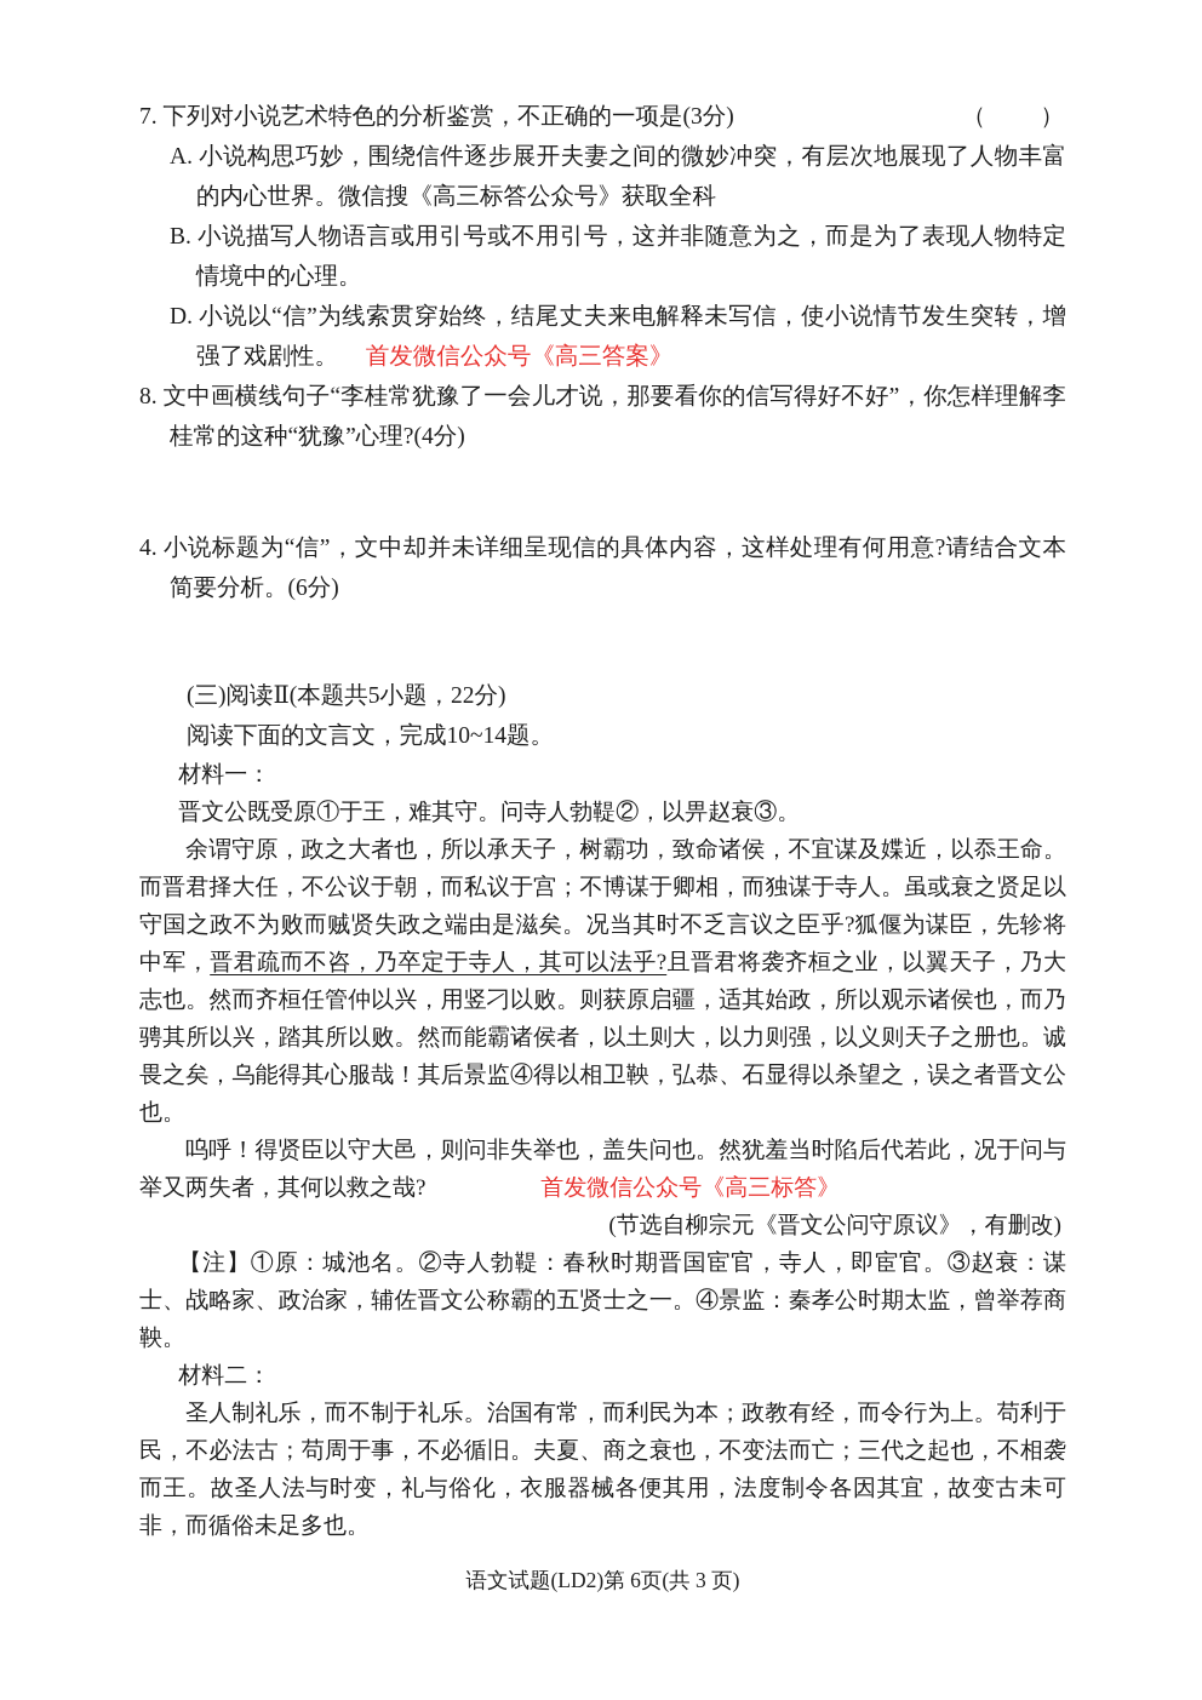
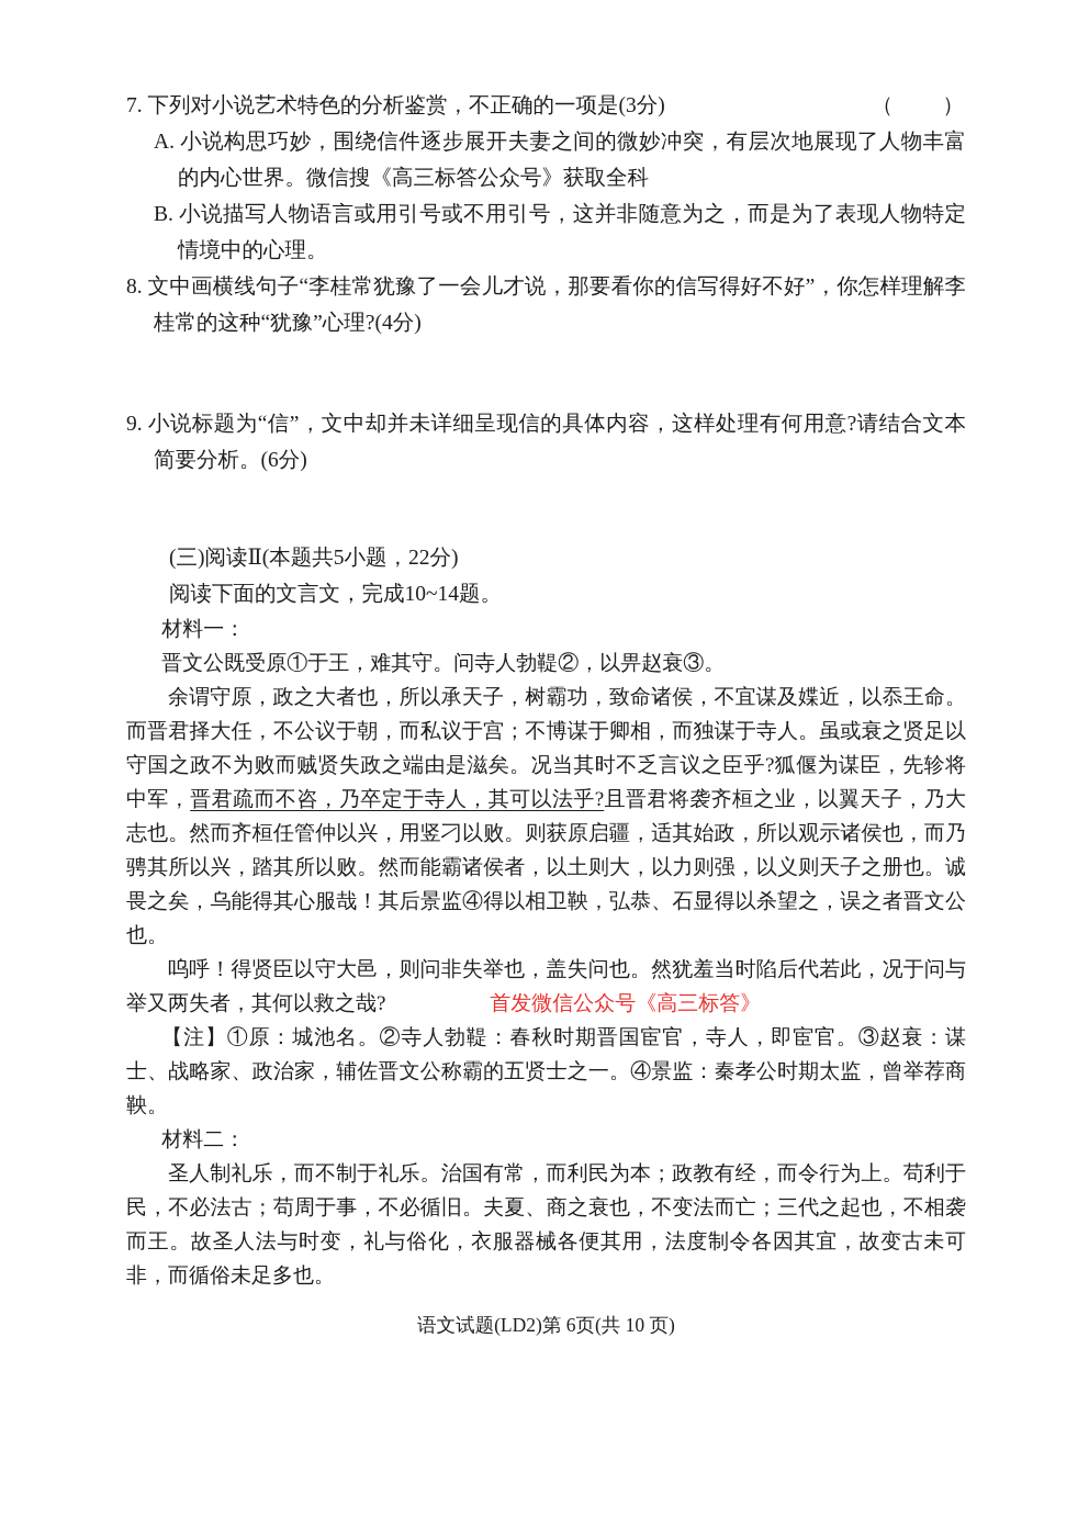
  7. 下列对小说艺术特色的分析鉴赏，不正确的一项是(3分)
  （ ）
  A. 小说构思巧妙，围绕信件逐步展开夫妻之间的微妙冲突，有层次地展现了人物丰富的内心世界。微信搜《高三标答公众号》获取全科
  B. 小说描写人物语言或用引号或不用引号，这并非随意为之，而是为了表现人物特定情境中的心理。
- D. 小说以“信”为线索贯穿始终，结尾丈夫来电解释未写信，使小说情节发生突转，增强了戏剧性。 首发微信公众号《高三答案》
  8. 文中画横线句子“李桂常犹豫了一会儿才说，那要看你的信写得好不好”，你怎样理解李桂常的这种“犹豫”心理?(4分)
- 4. 小说标题为“信”，文中却并未详细呈现信的具体内容，这样处理有何用意?请结合文本简要分析。(6分)
+ 9. 小说标题为“信”，文中却并未详细呈现信的具体内容，这样处理有何用意?请结合文本简要分析。(6分)
  (三)阅读Ⅱ(本题共5小题，22分)
  阅读下面的文言文，完成10~14题。
  材料一：
  晋文公既受原①于王，难其守。问寺人勃鞮②，以畀赵衰③。
  余谓守原，政之大者也，所以承天子，树霸功，致命诸侯，不宜谋及媟近，以忝王命。而晋君择大任，不公议于朝，而私议于宫；不博谋于卿相，而独谋于寺人。虽或衰之贤足以守国之政不为败而贼贤失政之端由是滋矣。况当其时不乏言议之臣乎?狐偃为谋臣，先轸将中军，晋君疏而不咨，乃卒定于寺人，其可以法乎?且晋君将袭齐桓之业，以翼天子，乃大志也。然而齐桓任管仲以兴，用竖刁以败。则获原启疆，适其始政，所以观示诸侯也，而乃骋其所以兴，踏其所以败。然而能霸诸侯者，以土则大，以力则强，以义则天子之册也。诚畏之矣，乌能得其心服哉！其后景监④得以相卫鞅，弘恭、石显得以杀望之，误之者晋文公也。
  呜呼！得贤臣以守大邑，则问非失举也，盖失问也。然犹羞当时陷后代若此，况于问与举又两失者，其何以救之哉? 首发微信公众号《高三标答》
- (节选自柳宗元《晋文公问守原议》，有删改)
  【注】①原：城池名。②寺人勃鞮：春秋时期晋国宦官，寺人，即宦官。③赵衰：谋士、战略家、政治家，辅佐晋文公称霸的五贤士之一。④景监：秦孝公时期太监，曾举荐商鞅。
  材料二：
  圣人制礼乐，而不制于礼乐。治国有常，而利民为本；政教有经，而令行为上。苟利于民，不必法古；苟周于事，不必循旧。夫夏、商之衰也，不变法而亡；三代之起也，不相袭而王。故圣人法与时变，礼与俗化，衣服器械各便其用，法度制令各因其宜，故变古未可非，而循俗未足多也。
- 语文试题(LD2)第 6页(共 3 页)
+ 语文试题(LD2)第 6页(共 10 页)
